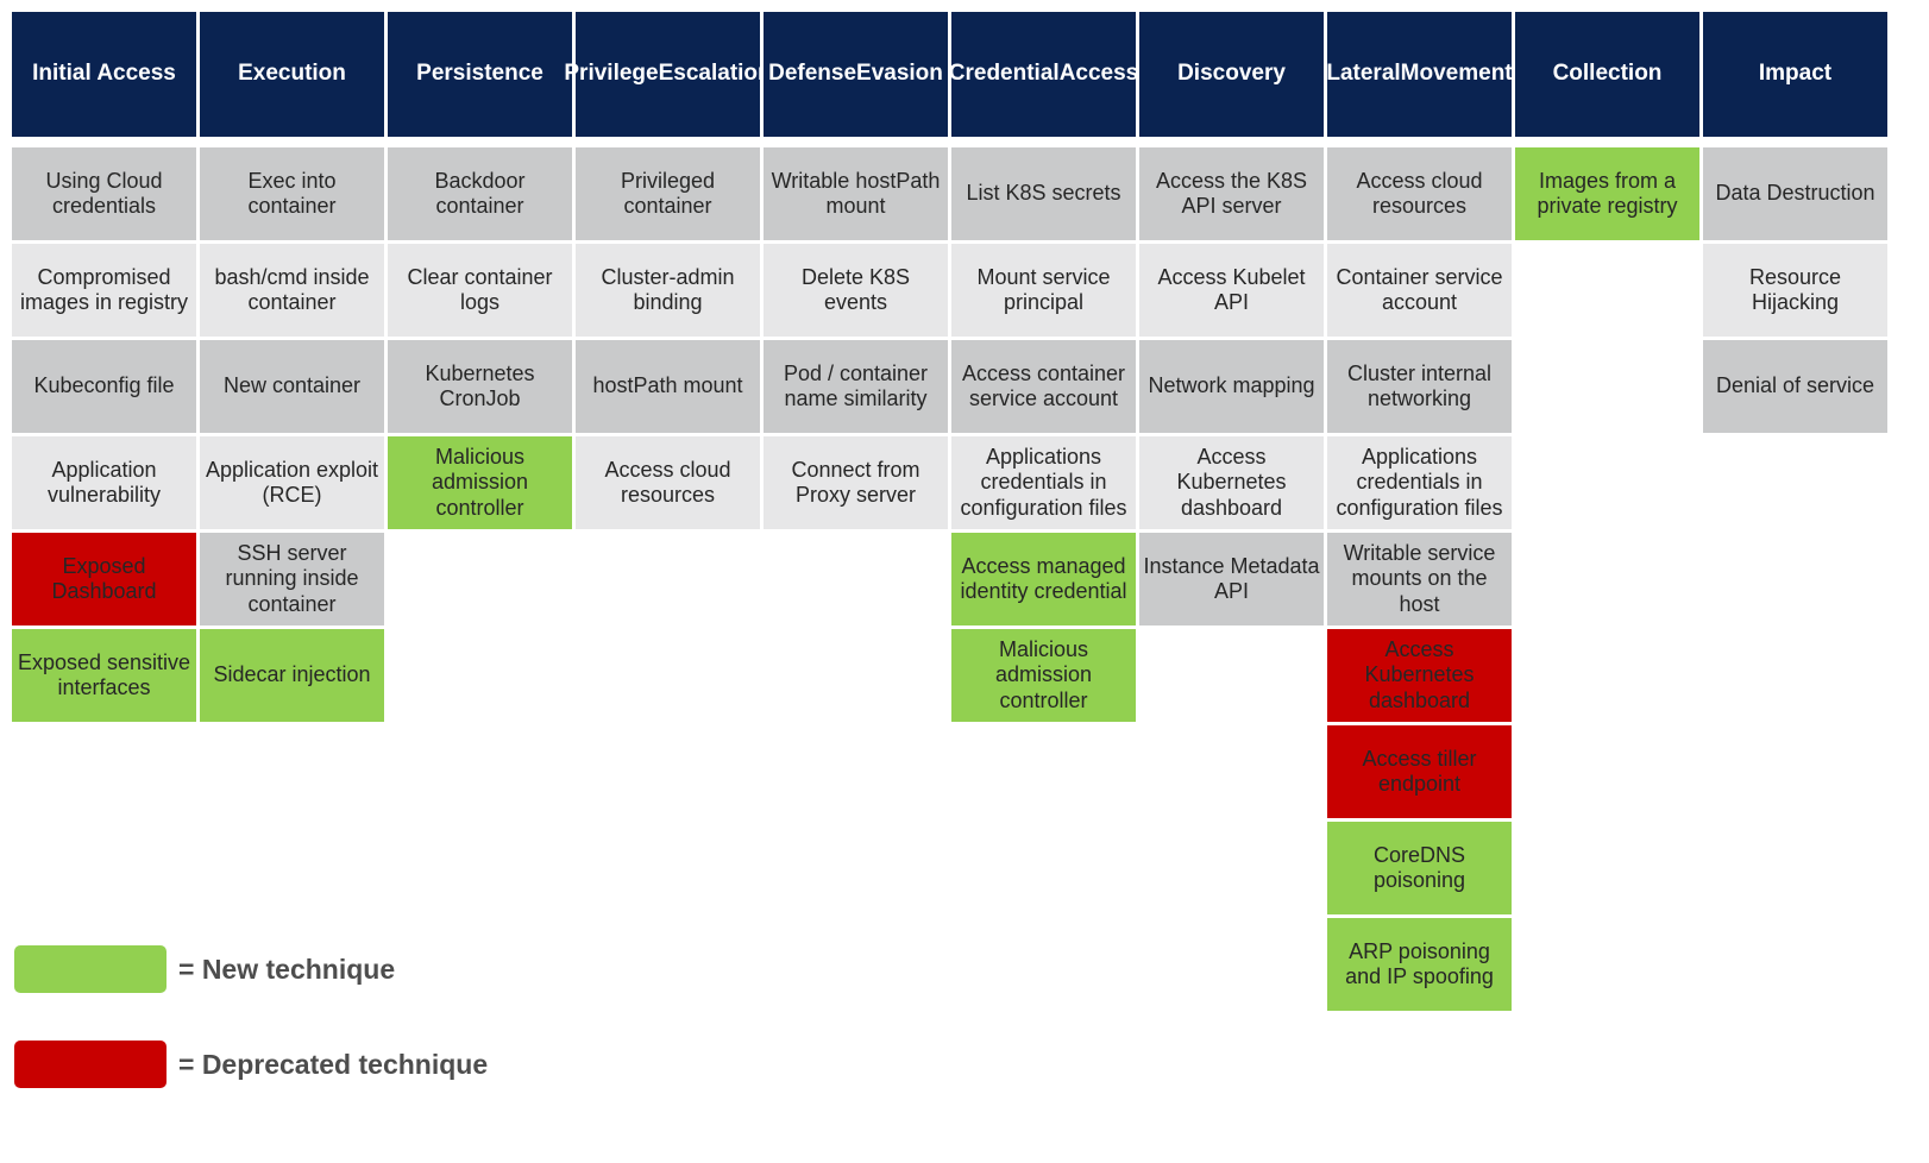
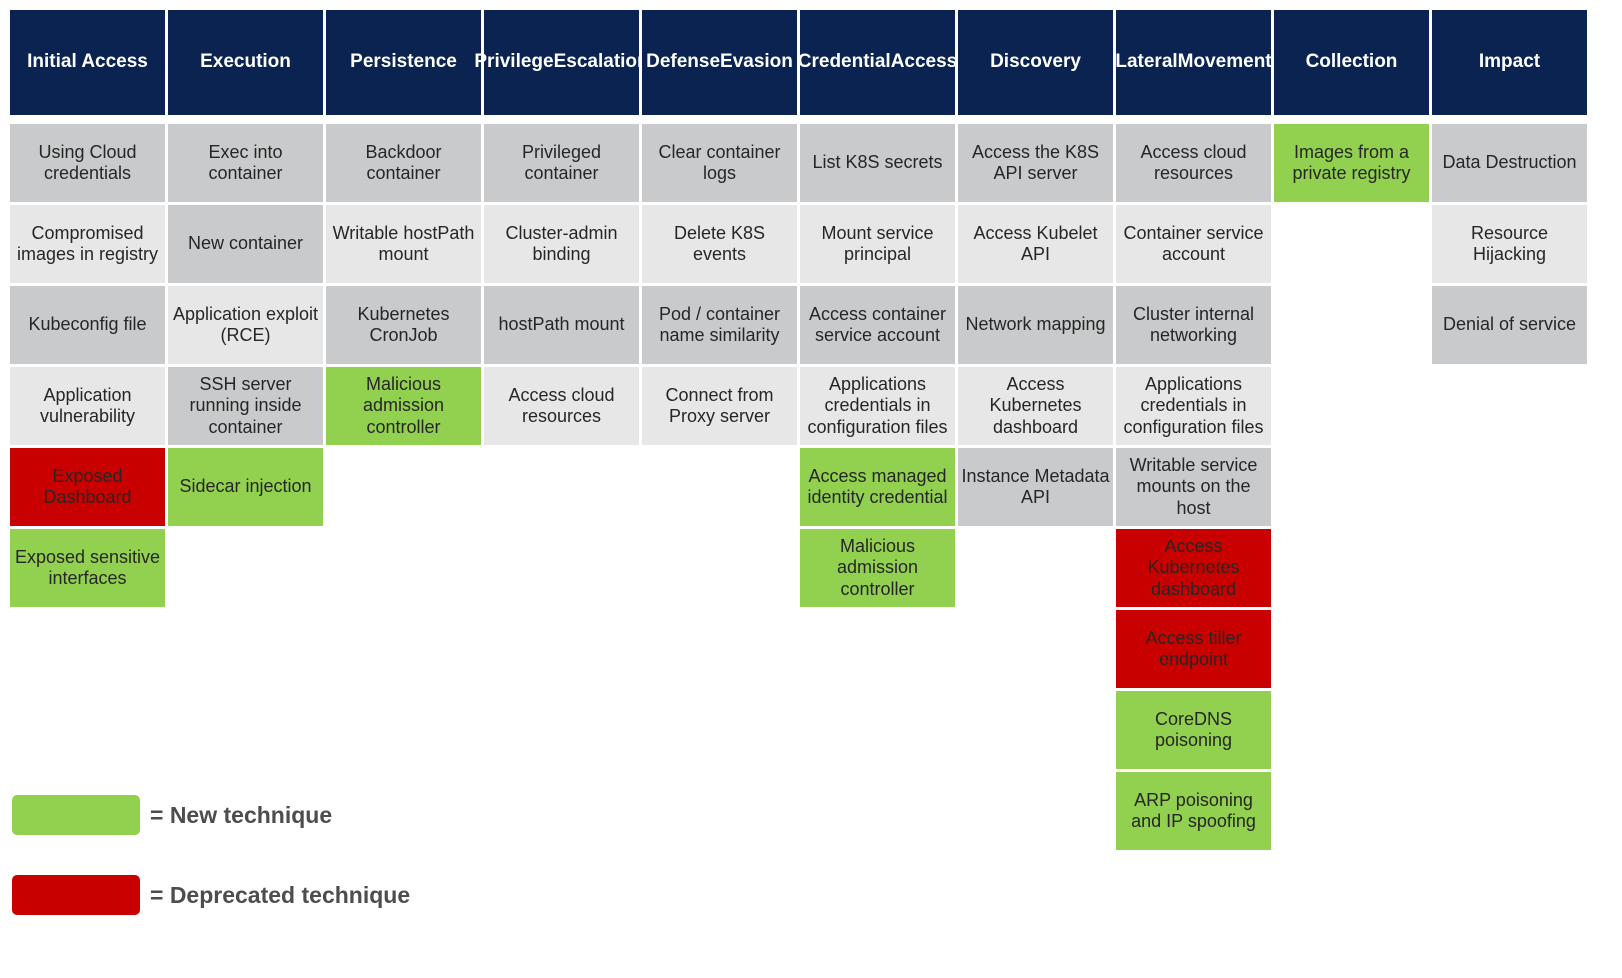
  Initial Access
  Using Cloud credentials
  Compromised images in registry
  Kubeconfig file
  Application vulnerability
  Exposed Dashboard
  Exposed sensitive interfaces
  Execution
  Exec into container
- bash/cmd inside container
  New container
  Application exploit (RCE)
  SSH server running inside container
  Sidecar injection
  Persistence
  Backdoor container
- Clear container logs
+ Writable hostPath mount
  Kubernetes CronJob
  Malicious admission controller
  Privilege
  Escalatio
  Privileged container
  Cluster-admin binding
  hostPath mount
  Access cloud resources
  Defense
  Evasion
- Writable hostPath mount
+ Clear container logs
  Delete K8S events
  Pod / container name similarity
  Connect from Proxy server
  Credential
  Access
  List K8S secrets
  Mount service principal
  Access container service account
  Applications credentials in configuration files
  Access managed identity credential
  Malicious admission controller
  Discovery
  Access the K8S API server
  Access Kubelet API
  Network mapping
  Access Kubernetes dashboard
  Instance Metadata API
  Lateral
  Movement
  Access cloud resources
  Container service account
  Cluster internal networking
  Applications credentials in configuration files
  Writable service mounts on the host
  Access Kubernetes dashboard
  Access tiller endpoint
  CoreDNS poisoning
  ARP poisoning and IP spoofing
  Collection
  Images from a private registry
  Impact
  Data Destruction
  Resource Hijacking
  Denial of service
  = New technique
  = Deprecated technique
